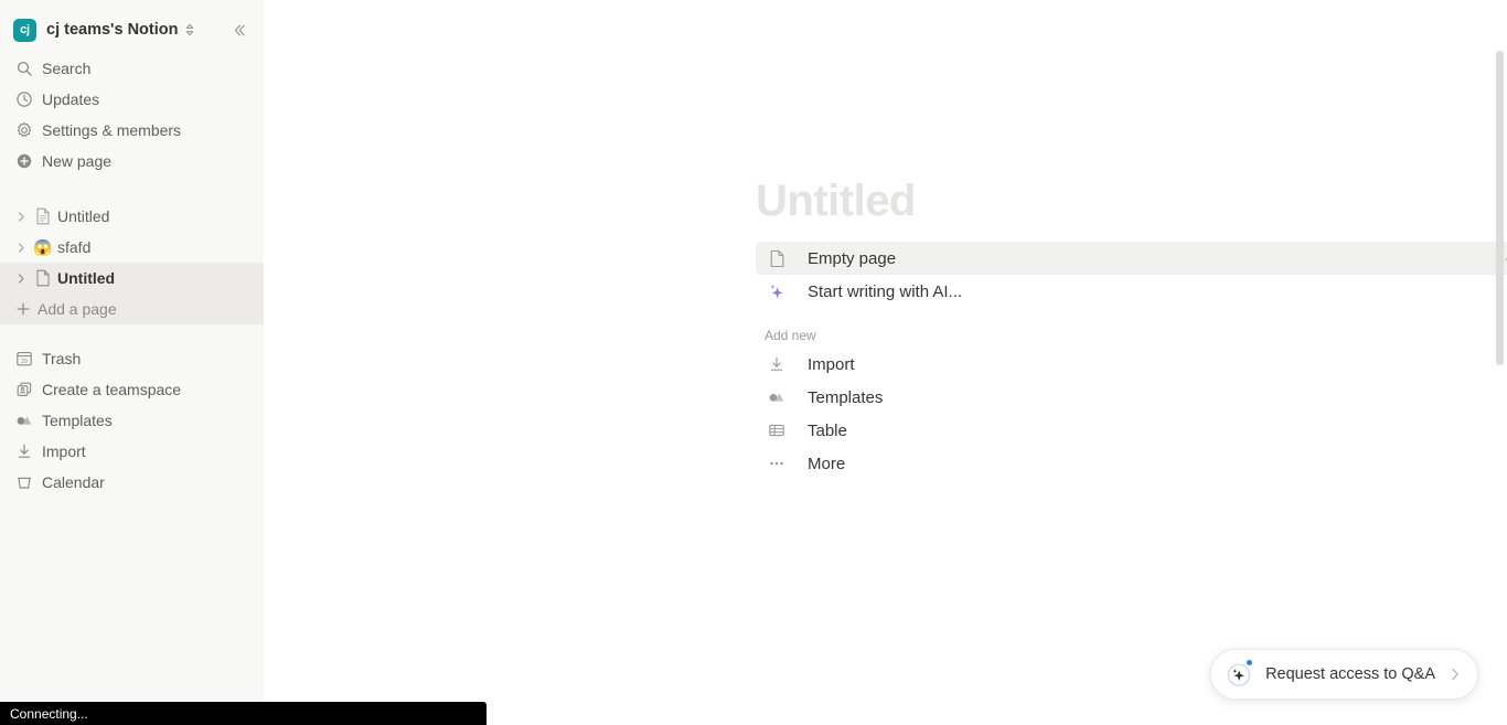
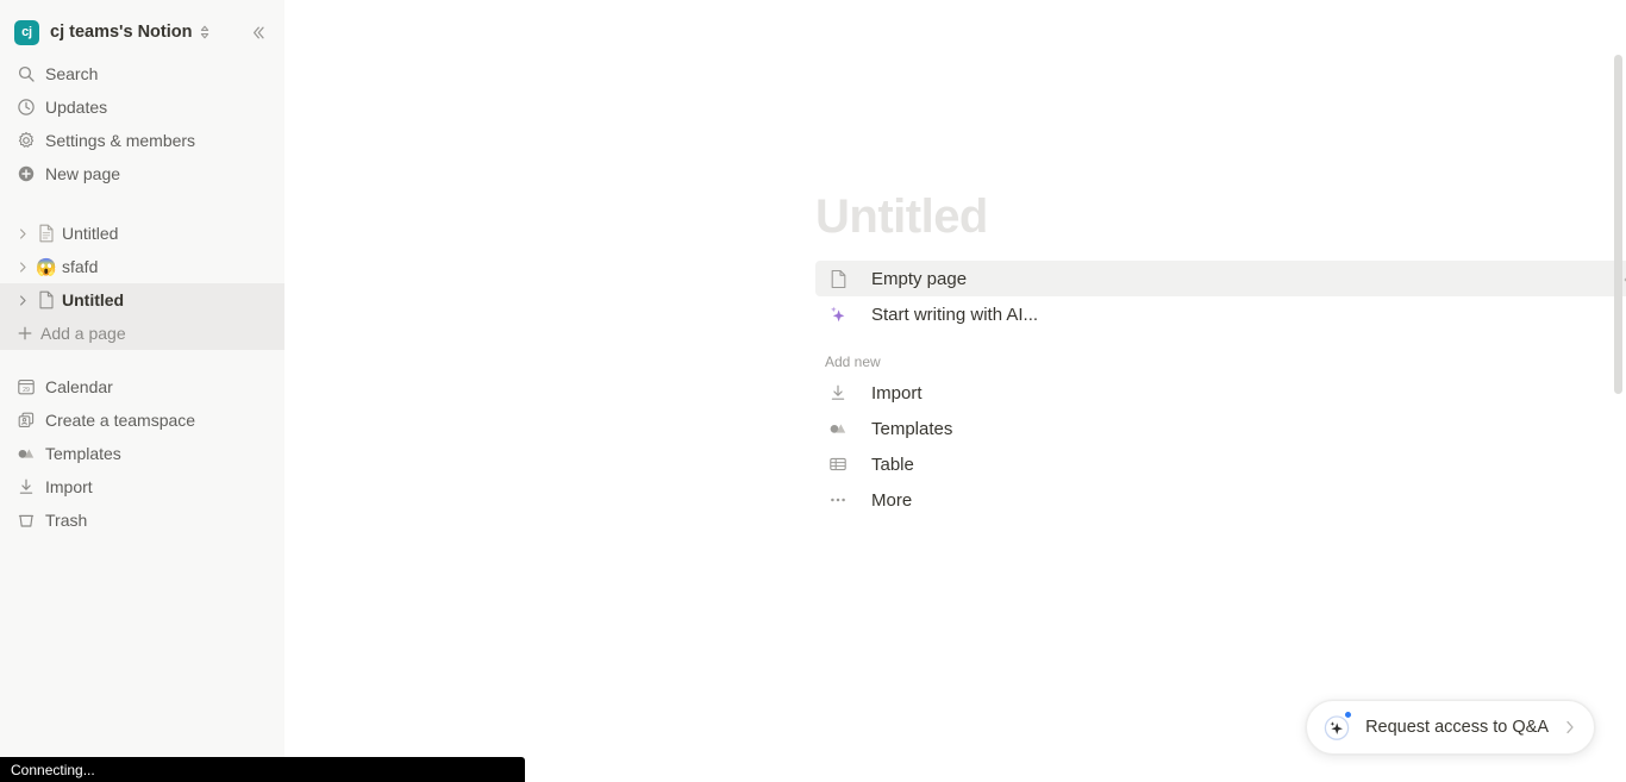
  cj
  cj teams's Notion
  Search
  Updates
  Settings & members
  New page
  Untitled
  😱
  sfafd
  Untitled
  Add a page
- Trash
+ Calendar
  Create a teamspace
  Templates
  Import
- Calendar
+ Trash
  Untitled
  Empty page
  Start writing with AI...
  Add new
  Import
  Templates
  Table
  More
  Request access to Q&A
  Connecting...
